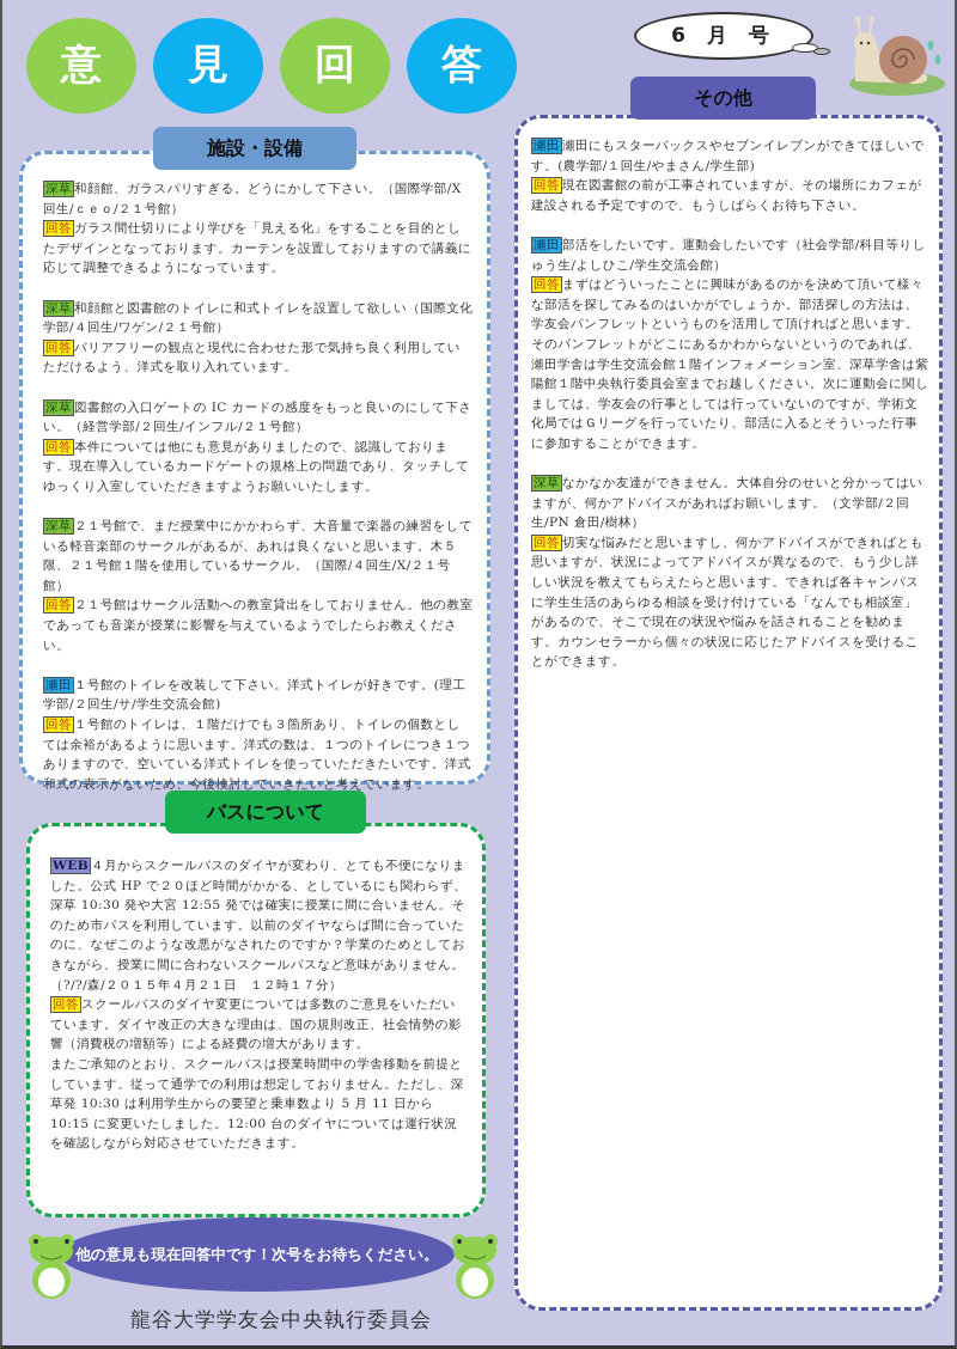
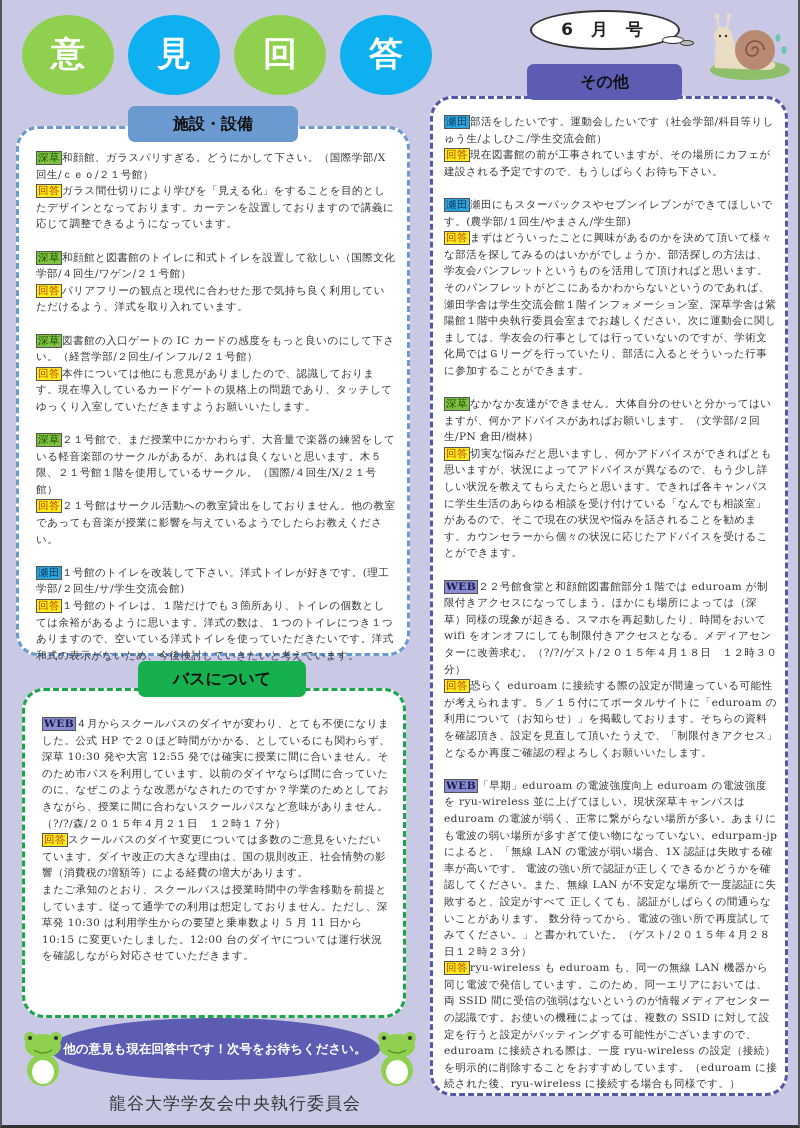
  意
  見
  回
  答
  6 月 号
  施設・設備
  深草 和顔館、ガラスパリすぎる。どうにかして下さい。（国際学部/X回生/ｃｅｏ/２１号館）
  回答 ガラス間仕切りにより学びを「見える化」をすることを目的としたデザインとなっております。カーテンを設置しておりますので講義に応じて調整できるようになっています。
  深草 和顔館と図書館のトイレに和式トイレを設置して欲しい（国際文化学部/４回生/ワゲン/２１号館）
  回答 バリアフリーの観点と現代に合わせた形で気持ち良く利用していただけるよう、洋式を取り入れています。
  深草 図書館の入口ゲートの IC カードの感度をもっと良いのにして下さい。（経営学部/２回生/インフル/２１号館）
  回答 本件については他にも意見がありましたので、認識しております。現在導入しているカードゲートの規格上の問題であり、タッチしてゆっくり入室していただきますようお願いいたします。
  深草 ２１号館で、まだ授業中にかかわらず、大音量で楽器の練習をしている軽音楽部のサークルがあるが、あれは良くないと思います。木５限、２１号館１階を使用しているサークル。（国際/４回生/X/２１号館）
  回答 ２１号館はサークル活動への教室貸出をしておりません。他の教室であっても音楽が授業に影響を与えているようでしたらお教えください。
  瀬田 １号館のトイレを改装して下さい。洋式トイレが好きです。(理工学部/２回生/サ/学生交流会館)
  回答 １号館のトイレは、１階だけでも３箇所あり、トイレの個数としては余裕があるように思います。洋式の数は、１つのトイレにつき１つありますので、空いている洋式トイレを使っていただきたいです。洋式和式の表示がないため、今後検討していきたいと考えています。
  バスについて
  WEB ４月からスクールバスのダイヤが変わり、とても不便になりました。公式 HP で２０ほど時間がかかる、としているにも関わらず、深草 10:30 発や大宮 12:55 発では確実に授業に間に合いません。そのため市バスを利用しています。以前のダイヤならば間に合っていたのに、なぜこのような改悪がなされたのですか？学業のためとしておきながら、授業に間に合わないスクールバスなど意味がありません。（?/?/森/２０１５年４月２１日 １２時１７分）
  回答 スクールバスのダイヤ変更については多数のご意見をいただいています。ダイヤ改正の大きな理由は、国の規則改正、社会情勢の影響（消費税の増額等）による経費の増大があります。
  またご承知のとおり、スクールバスは授業時間中の学舎移動を前提としています。従って通学での利用は想定しておりません。ただし、深草発 10:30 は利用学生からの要望と乗車数より 5 月 11 日から 10:15 に変更いたしました。12:00 台のダイヤについては運行状況を確認しながら対応させていただきます。
  その他
- 瀬田 瀬田にもスターバックスやセブンイレブンができてほしいです。(農学部/１回生/やまさん/学生部)
+ 瀬田 部活をしたいです。運動会したいです（社会学部/科目等りしゅう生/よしひこ/学生交流会館）
  回答 現在図書館の前が工事されていますが、その場所にカフェが建設される予定ですので、もうしばらくお待ち下さい。
- 瀬田 部活をしたいです。運動会したいです（社会学部/科目等りしゅう生/よしひこ/学生交流会館）
+ 瀬田 瀬田にもスターバックスやセブンイレブンができてほしいです。(農学部/１回生/やまさん/学生部)
  回答 まずはどういったことに興味があるのかを決めて頂いて様々な部活を探してみるのはいかがでしょうか。部活探しの方法は、学友会パンフレットというものを活用して頂ければと思います。そのパンフレットがどこにあるかわからないというのであれば、瀬田学舎は学生交流会館１階インフォメーション室、深草学舎は紫陽館１階中央執行委員会室までお越しください。次に運動会に関しましては、学友会の行事としては行っていないのですが、学術文化局ではＧリーグを行っていたり、部活に入るとそういった行事に参加することができます。
  深草 なかなか友達ができません。大体自分のせいと分かってはいますが、何かアドバイスがあればお願いします。（文学部/２回生/PN 倉田/樹林）
  回答 切実な悩みだと思いますし、何かアドバイスができればとも思いますが、状況によってアドバイスが異なるので、もう少し詳しい状況を教えてもらえたらと思います。できれば各キャンパスに学生生活のあらゆる相談を受け付けている「なんでも相談室」があるので、そこで現在の状況や悩みを話されることを勧めます。カウンセラーから個々の状況に応じたアドバイスを受けることができます。
+ WEB ２２号館食堂と和顔館図書館部分１階では eduroam が制限付きアクセスになってしまう。ほかにも場所によっては（深草）同様の現象が起きる。スマホを再起動したり、時間をおいて wifi をオンオフにしても制限付きアクセスとなる。メディアセンターに改善求む。（?/?/ゲスト/２０１５年４月１８日 １２時３０分）
+ 回答 恐らく eduroam に接続する際の設定が間違っている可能性が考えられます。５／１５付にてポータルサイトに「eduroam の利用について（お知らせ）」を掲載しております。そちらの資料を確認頂き、設定を見直して頂いたうえで、「制限付きアクセス」となるか再度ご確認の程よろしくお願いいたします。
+ WEB 「早期」eduroam の電波強度向上 eduroam の電波強度を ryu-wireless 並に上げてほしい。現状深草キャンパスは eduroam の電波が弱く、正常に繋がらない場所が多い。あまりにも電波の弱い場所が多すぎて使い物になっていない。edurpam-jp によると、「無線 LAN の電波が弱い場合、1X 認証は失敗する確率が高いです。 電波の強い所で認証が正しくできるかどうかを確認してください。また、無線 LAN が不安定な場所で一度認証に失敗すると、設定がすべて 正しくても、認証がしばらくの間通らないことがあります。 数分待ってから、電波の強い所で再度試してみてください。」と書かれていた。（ゲスト/２０１５年４月２８日１２時２３分）
+ 回答 ryu-wireless も eduroam も、同一の無線 LAN 機器から同じ電波で発信しています。このため、同一エリアにおいては、両 SSID 間に受信の強弱はないというのが情報メディアセンターの認識です。お使いの機種によっては、複数の SSID に対して設定を行うと設定がバッティングする可能性がございますので、eduroam に接続される際は、一度 ryu-wireless の設定（接続）を明示的に削除することをおすすめしています。（eduroam に接続された後、ryu-wireless に接続する場合も同様です。）
  他の意見も現在回答中です！次号をお待ちください。
  龍谷大学学友会中央執行委員会
